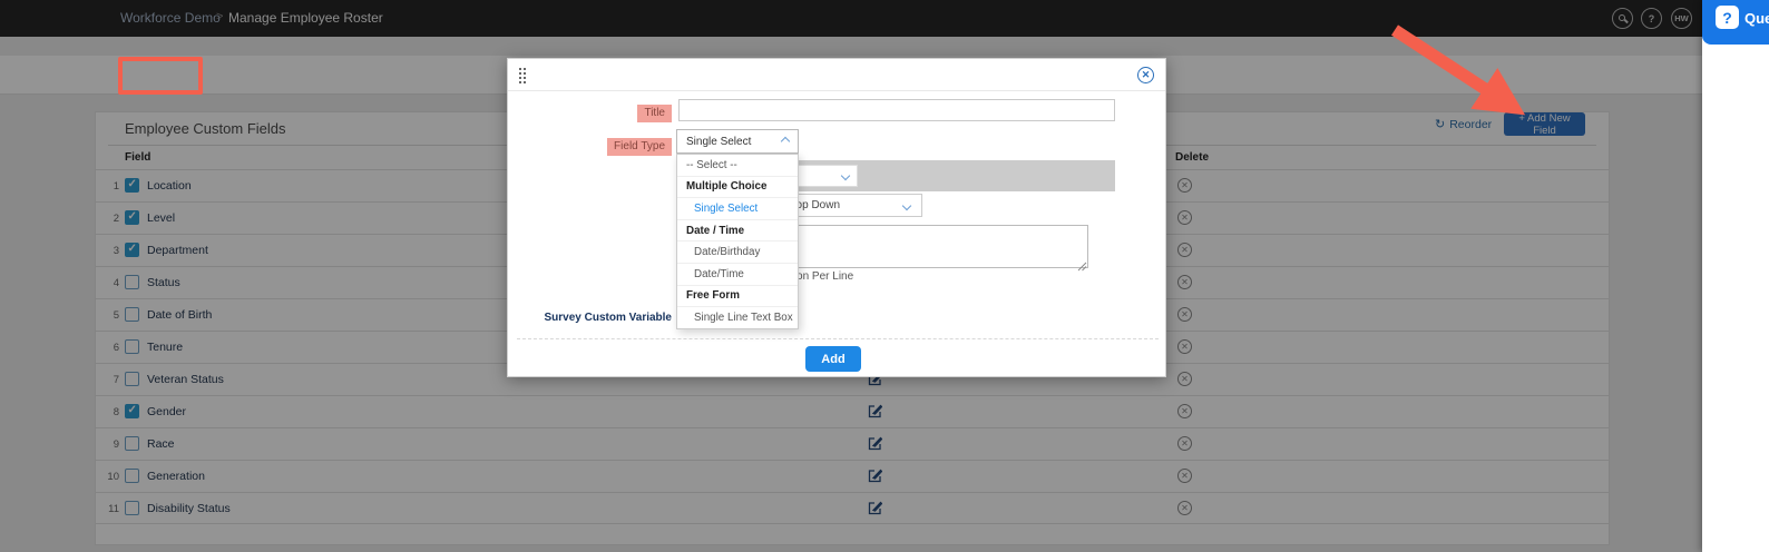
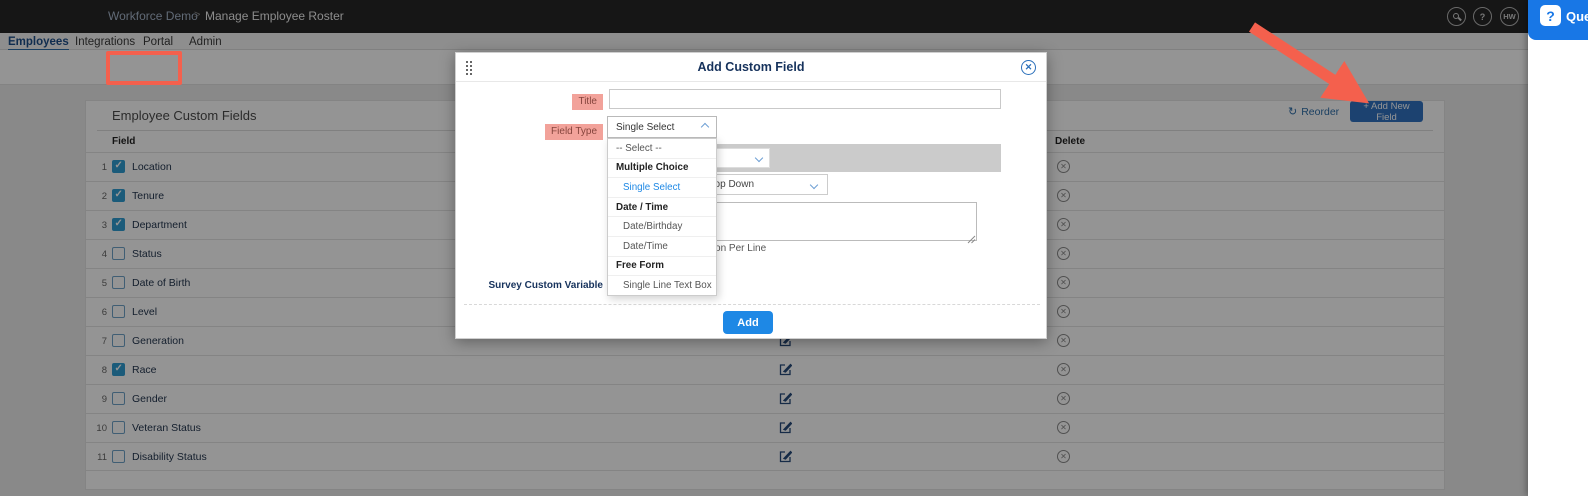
  Workforce Demo
  >
  Manage Employee Roster
  ?
  HW
+ Employees
+ Integrations
+ Portal
+ Admin
  Employee Custom Fields
  ↻
  Reorder
  + Add New Field
  Field
  Delete
  1
  Location
  ✕
  2
- Level
+ Tenure
  ✕
  3
  Department
  ✕
  4
  Status
  ✕
  5
  Date of Birth
  ✕
  6
- Tenure
+ Level
  ✕
  7
- Veteran Status
+ Generation
  ✕
  8
- Gender
+ Race
  ✕
  9
- Race
+ Gender
  ✕
  10
- Generation
+ Veteran Status
  ✕
  11
  Disability Status
  ✕
+ Add Custom Field
  ✕
  Title
  Field Type
  op Down
  Survey Custom Variable
  Add
  Single Select
  -- Select --
  Multiple Choice
  Single Select
  Date / Time
  Date/Birthday
  Date/Time
  Free Form
  Single Line Text Box
  ?
